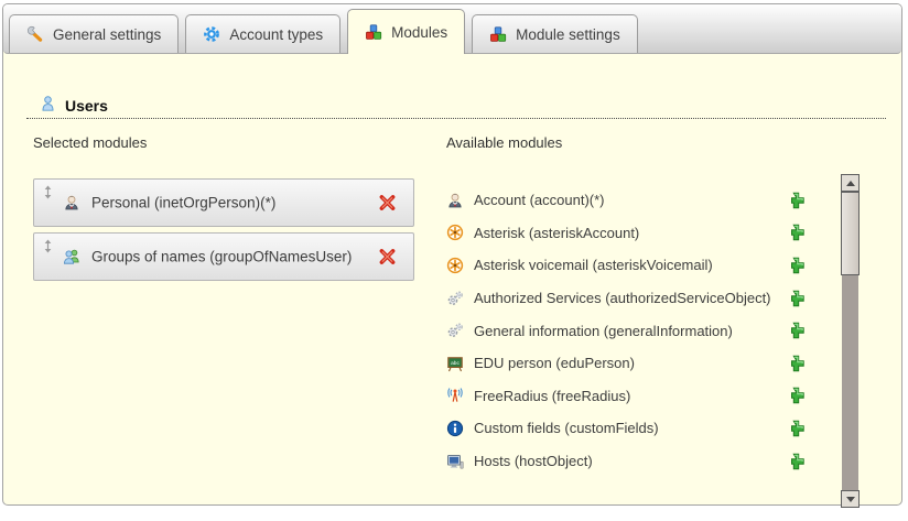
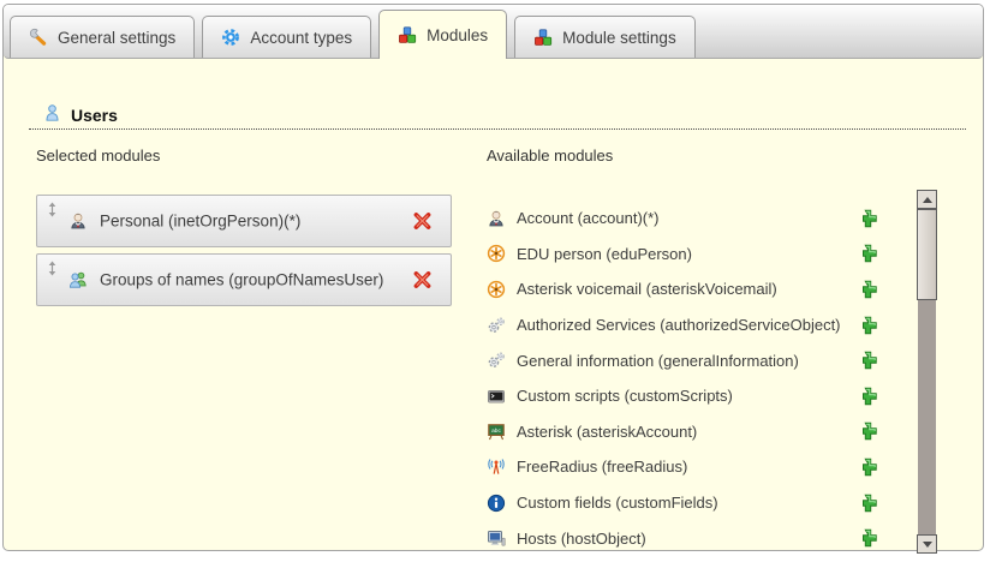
  General settings
  Account types
  Modules
  Module settings
  Users
  Selected modules
  Available modules
  Personal (inetOrgPerson)(*)
  Groups of names (groupOfNamesUser)
  Account (account)(*)
- Asterisk (asteriskAccount)
+ EDU person (eduPerson)
  Asterisk voicemail (asteriskVoicemail)
  Authorized Services (authorizedServiceObject)
  General information (generalInformation)
+ Custom scripts (customScripts)
- EDU person (eduPerson)
+ Asterisk (asteriskAccount)
  FreeRadius (freeRadius)
  Custom fields (customFields)
  Hosts (hostObject)
